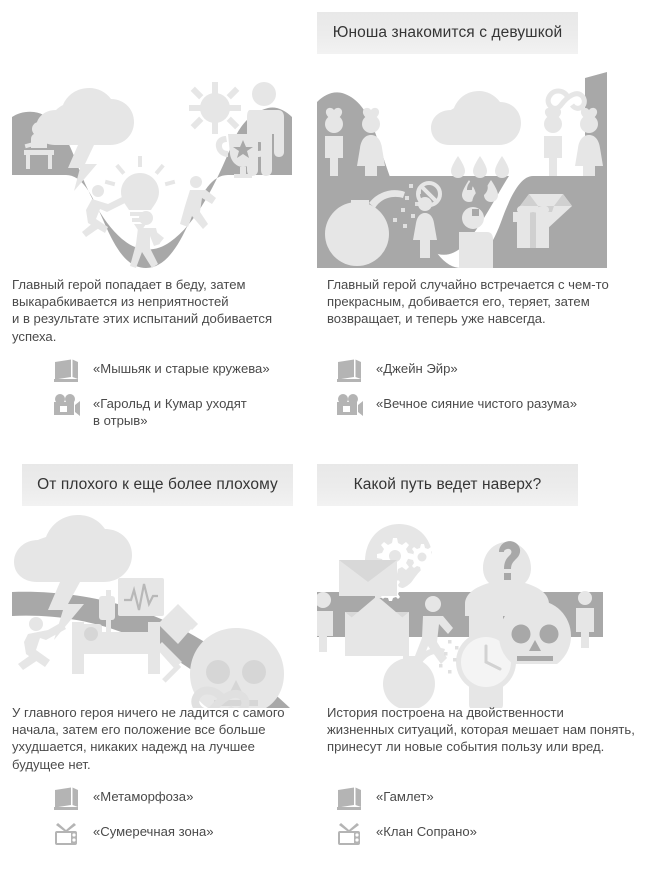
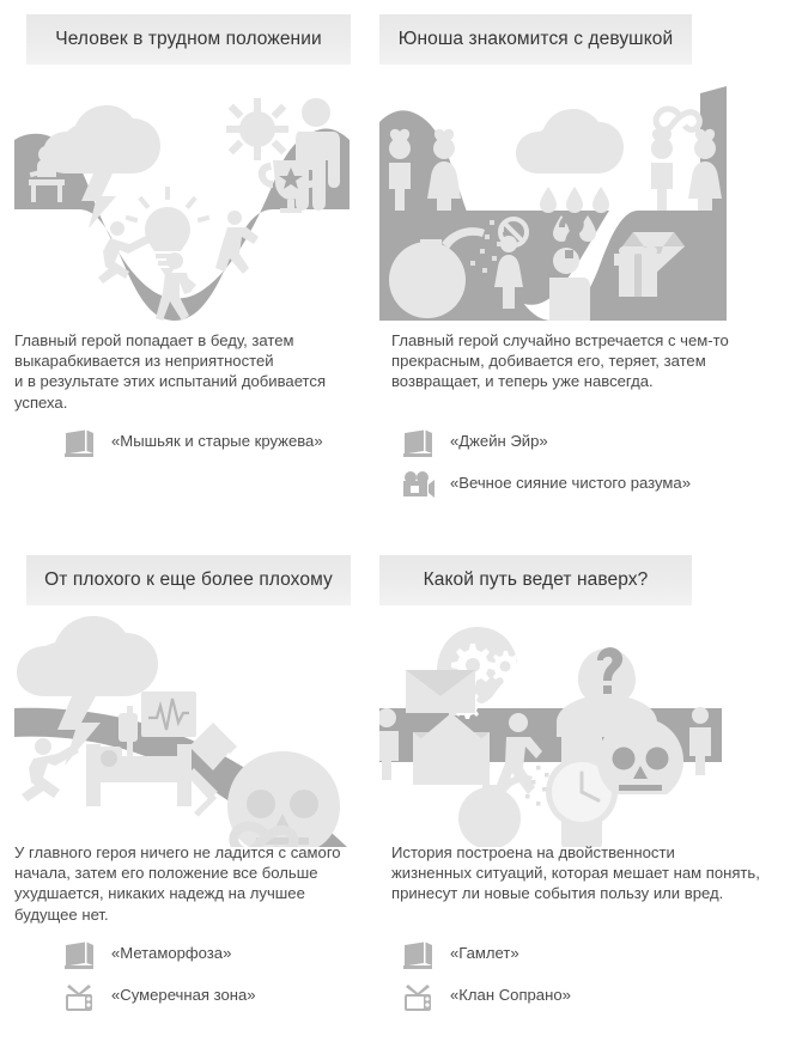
+ Человек в трудном положении
  Главный герой попадает в беду, затем
  выкарабкивается из неприятностей
  и в результате этих испытаний добивается
  успеха.
  «Мышьяк и старые кружева»
- «Гарольд и Кумар уходят
- в отрыв»
  Юноша знакомится с девушкой
  Главный герой случайно встречается с чем-то
  прекрасным, добивается его, теряет, затем
  возвращает, и теперь уже навсегда.
  «Джейн Эйр»
  «Вечное сияние чистого разума»
  От плохого к еще более плохому
  У главного героя ничего не ладится с самого
  начала, затем его положение все больше
  ухудшается, никаких надежд на лучшее
  будущее нет.
  «Метаморфоза»
  «Сумеречная зона»
  Какой путь ведет наверх?
  История построена на двойственности
  жизненных ситуаций, которая мешает нам понять,
  принесут ли новые события пользу или вред.
  «Гамлет»
  «Клан Сопрано»
